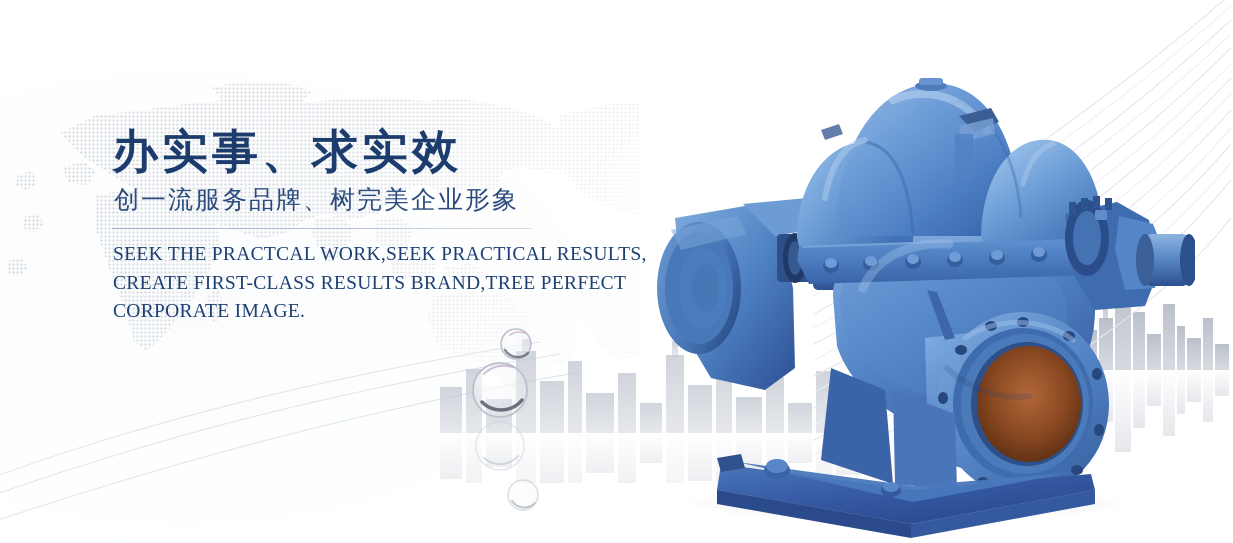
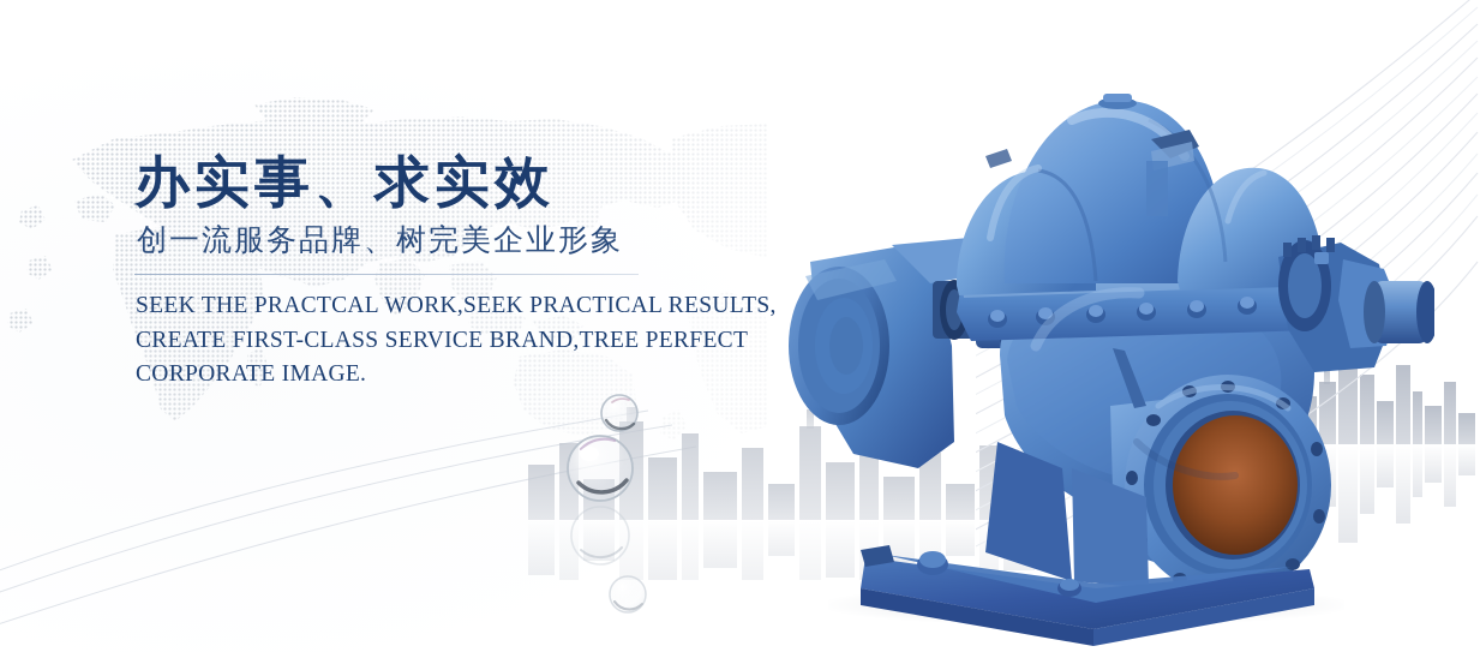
  办实事、求实效
  创一流服务品牌、树完美企业形象
  SEEK THE PRACTCAL WORK,SEEK PRACTICAL RESULTS,
- CREATE FIRST-CLASS RESULTS BRAND,TREE PERFECT
+ CREATE FIRST-CLASS SERVICE BRAND,TREE PERFECT
  CORPORATE IMAGE.
